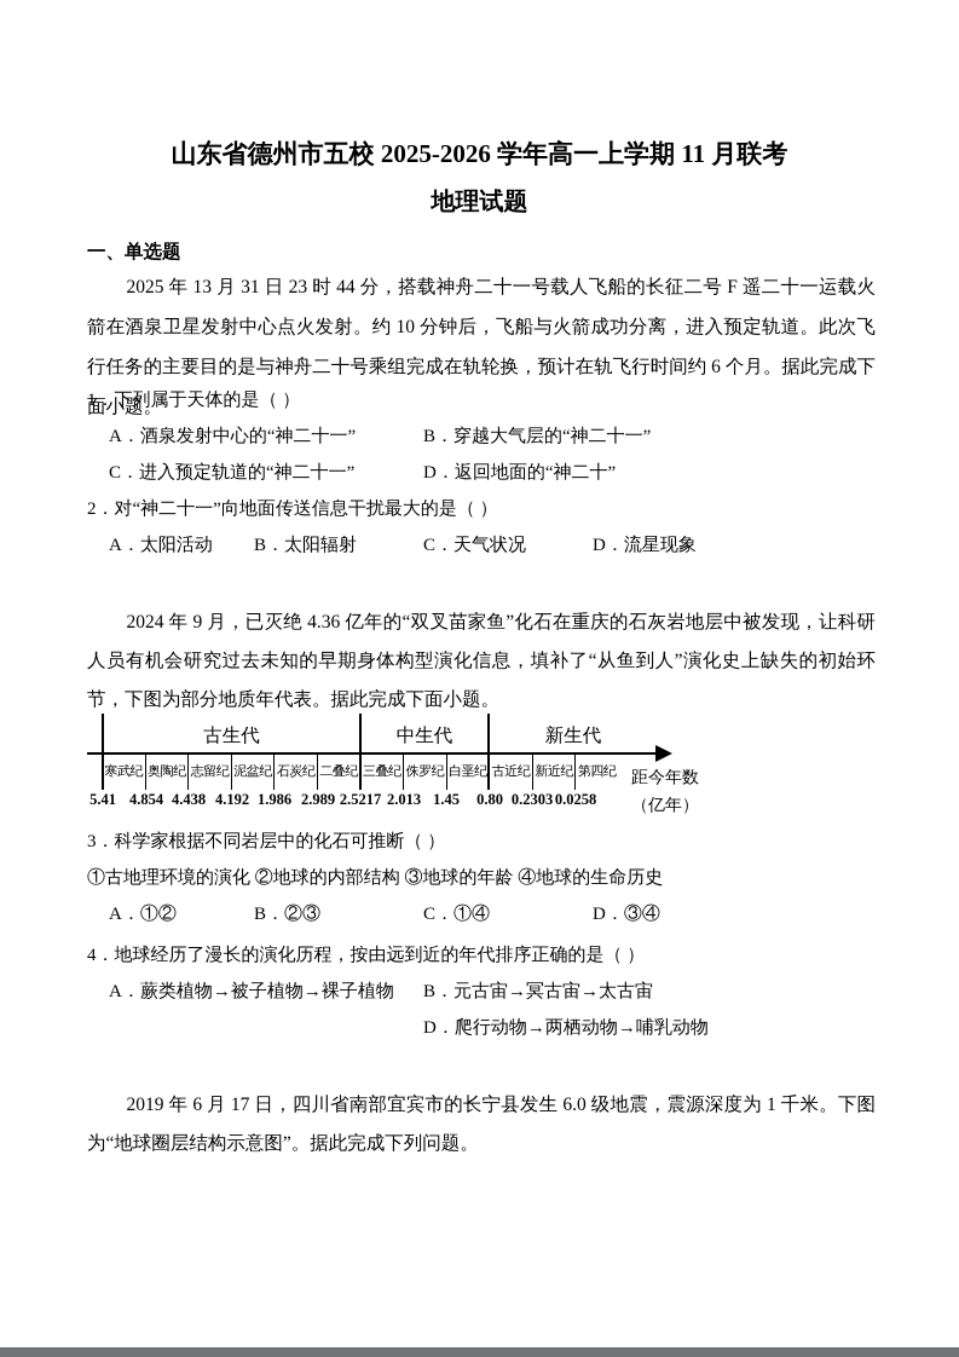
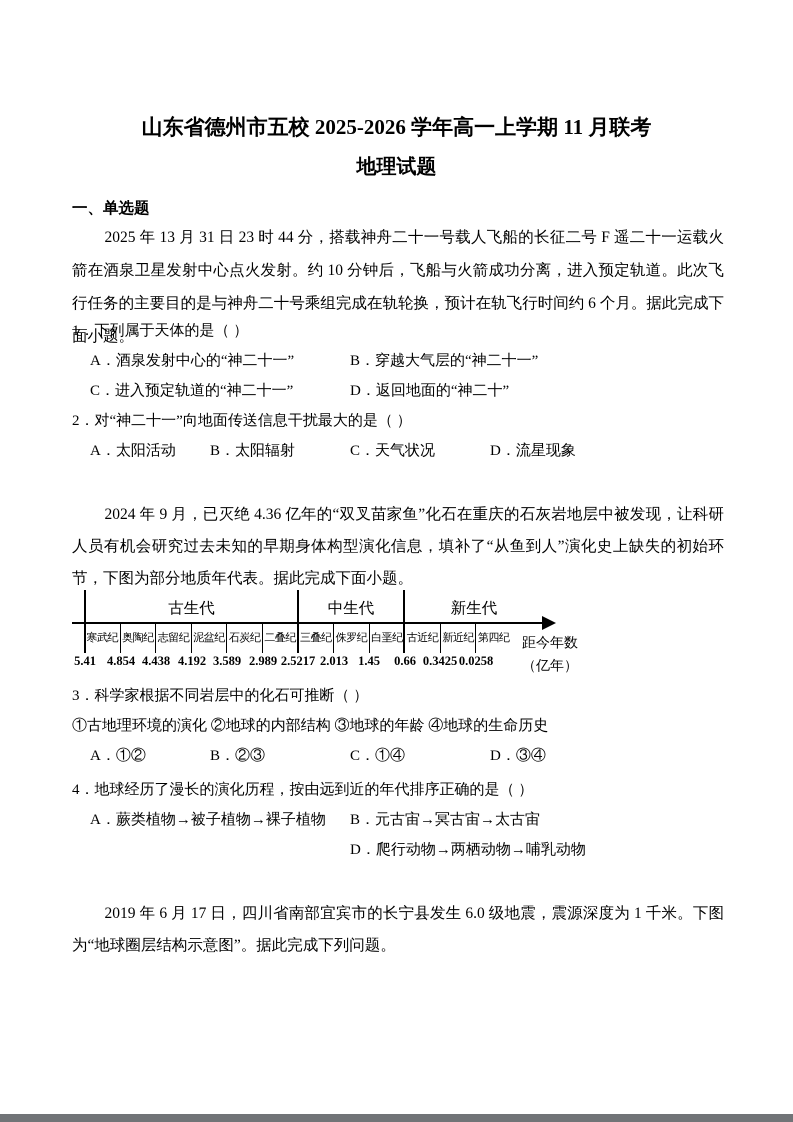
  山东省德州市五校 2025-2026 学年高一上学期 11 月联考
  地理试题
  一、单选题
  2025 年 13 月 31 日 23 时 44 分，搭载神舟二十一号载人飞船的长征二号 F 遥二十一运载火箭在酒泉卫星发射中心点火发射。约 10 分钟后，飞船与火箭成功分离，进入预定轨道。此次飞行任务的主要目的是与神舟二十号乘组完成在轨轮换，预计在轨飞行时间约 6 个月。据此完成下面小题。
  1．下列属于天体的是（ ）
  A．酒泉发射中心的“神二十一”
  B．穿越大气层的“神二十一”
  C．进入预定轨道的“神二十一”
  D．返回地面的“神二十”
  2．对“神二十一”向地面传送信息干扰最大的是（ ）
  A．太阳活动
  B．太阳辐射
  C．天气状况
  D．流星现象
  2024 年 9 月，已灭绝 4.36 亿年的“双叉苗家鱼”化石在重庆的石灰岩地层中被发现，让科研人员有机会研究过去未知的早期身体构型演化信息，填补了“从鱼到人”演化史上缺失的初始环节，下图为部分地质年代表。据此完成下面小题。
  古生代
  中生代
  新生代
  寒武纪
  奥陶纪
  志留纪
  泥盆纪
  石炭纪
  二叠纪
  三叠纪
  侏罗纪
  白垩纪
  古近纪
  新近纪
  第四纪
  5.41
  4.854
  4.438
  4.192
- 1.986
+ 3.589
  2.989
  2.5217
  2.013
  1.45
- 0.80
+ 0.66
- 0.2303
+ 0.3425
  0.0258
  距今年数
  （亿年）
  3．科学家根据不同岩层中的化石可推断（ ）
  ①古地理环境的演化 ②地球的内部结构 ③地球的年龄 ④地球的生命历史
  A．①②
  B．②③
  C．①④
  D．③④
  4．地球经历了漫长的演化历程，按由远到近的年代排序正确的是（ ）
  A．蕨类植物→被子植物→裸子植物
  B．元古宙→冥古宙→太古宙
  D．爬行动物→两栖动物→哺乳动物
  2019 年 6 月 17 日，四川省南部宜宾市的长宁县发生 6.0 级地震，震源深度为 1 千米。下图为“地球圈层结构示意图”。据此完成下列问题。
